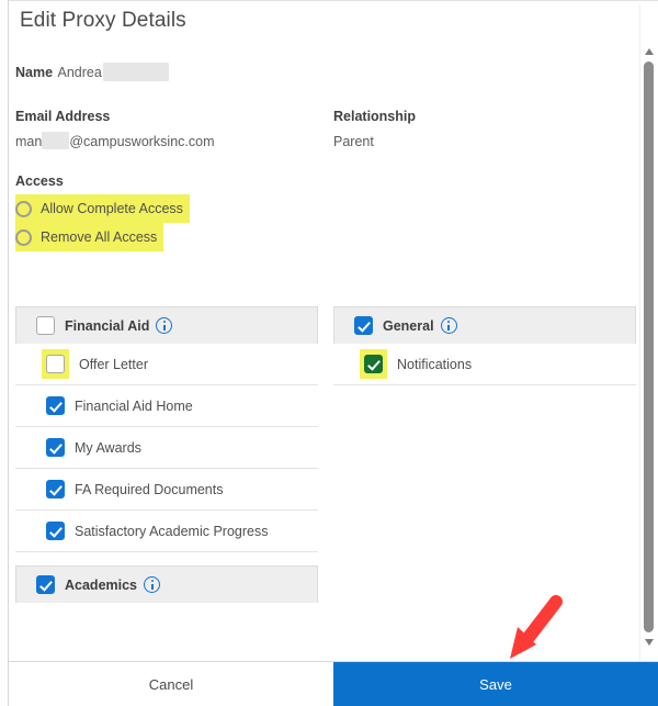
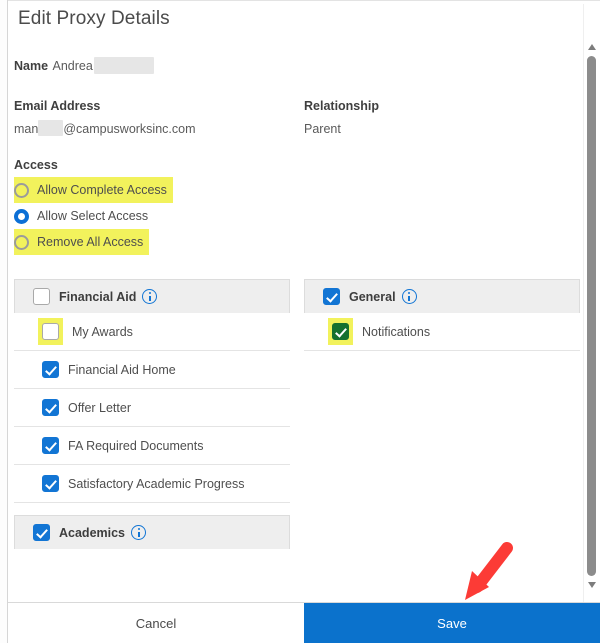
  Edit Proxy Details
  Name Andrea
  Email Address
  man @campusworksinc.com
  Relationship
  Parent
  Access
  Allow Complete Access
+ Allow Select Access
  Remove All Access
  Financial Aid
- Offer Letter
+ My Awards
  Financial Aid Home
- My Awards
+ Offer Letter
  FA Required Documents
  Satisfactory Academic Progress
  Academics
  General
  Notifications
  Cancel
  Save
